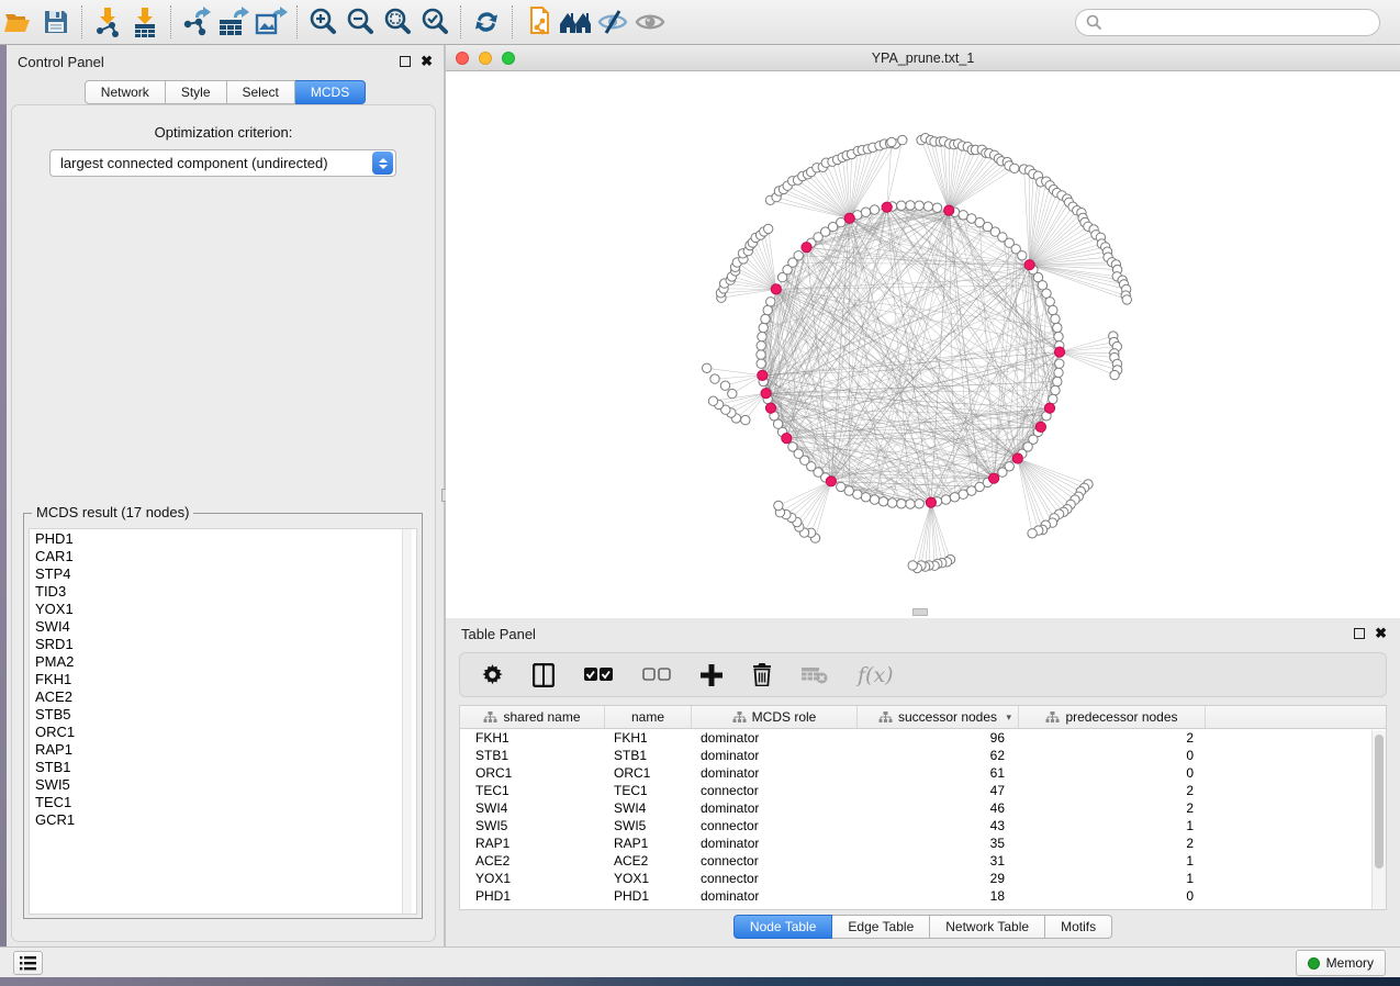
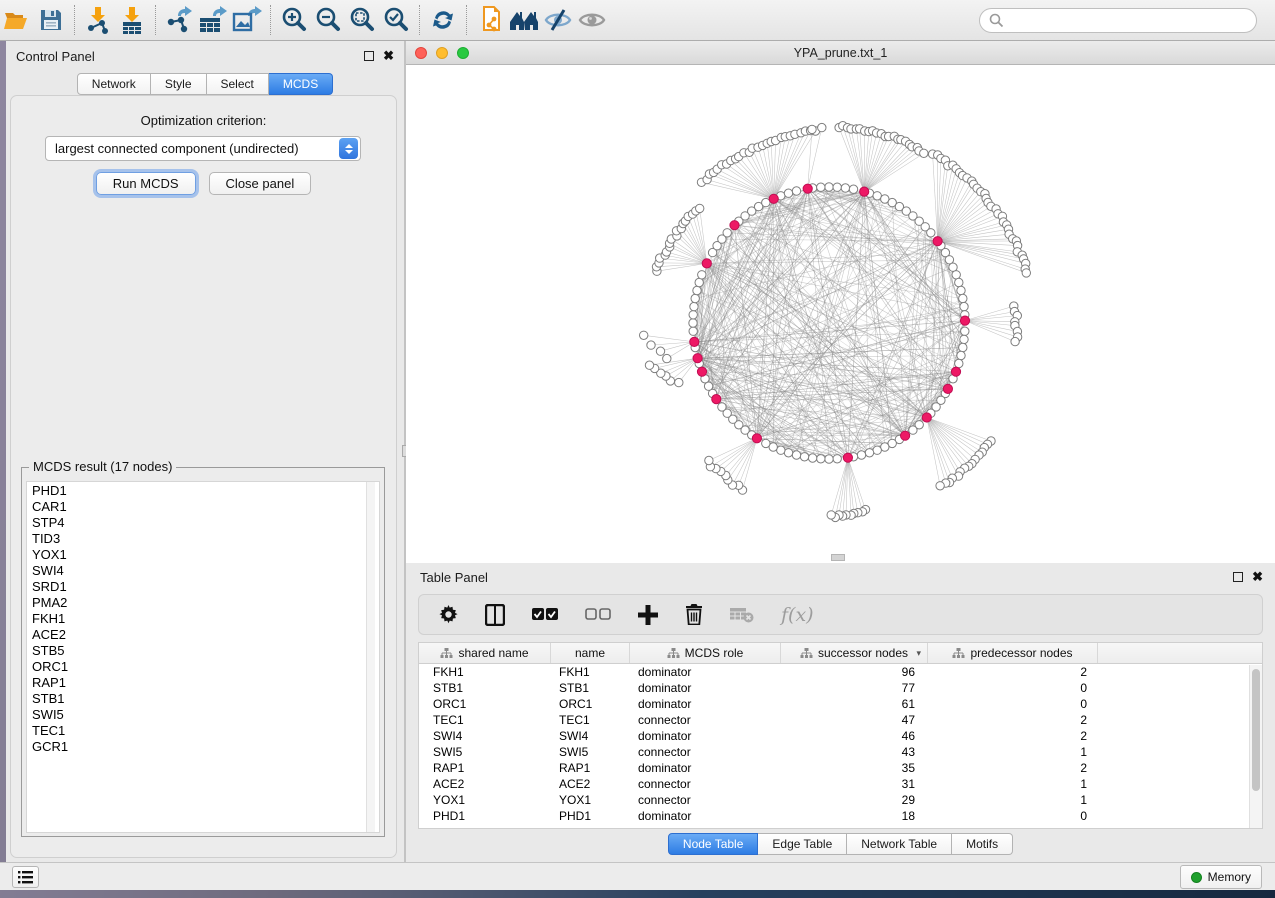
  Control Panel
  ✖
  Network
  Style
  Select
  MCDS
  Optimization criterion:
  largest connected component (undirected)
+ Run MCDS
+ Close panel
  MCDS result (17 nodes)
  PHD1
  CAR1
  STP4
  TID3
  YOX1
  SWI4
  SRD1
  PMA2
  FKH1
  ACE2
  STB5
  ORC1
  RAP1
  STB1
  SWI5
  TEC1
  GCR1
  YPA_prune.txt_1
  Table Panel
  ✖
  f(x)
  shared name
  name
  MCDS role
  successor nodes
  ▾
  predecessor nodes
  FKH1
  FKH1
  dominator
  96
  2
  STB1
  STB1
  dominator
- 62
+ 77
  0
  ORC1
  ORC1
  dominator
  61
  0
  TEC1
  TEC1
  connector
  47
  2
  SWI4
  SWI4
  dominator
  46
  2
  SWI5
  SWI5
  connector
  43
  1
  RAP1
  RAP1
  dominator
  35
  2
  ACE2
  ACE2
  connector
  31
  1
  YOX1
  YOX1
  connector
  29
  1
  PHD1
  PHD1
  dominator
  18
  0
  Node Table
  Edge Table
  Network Table
  Motifs
  Memory
